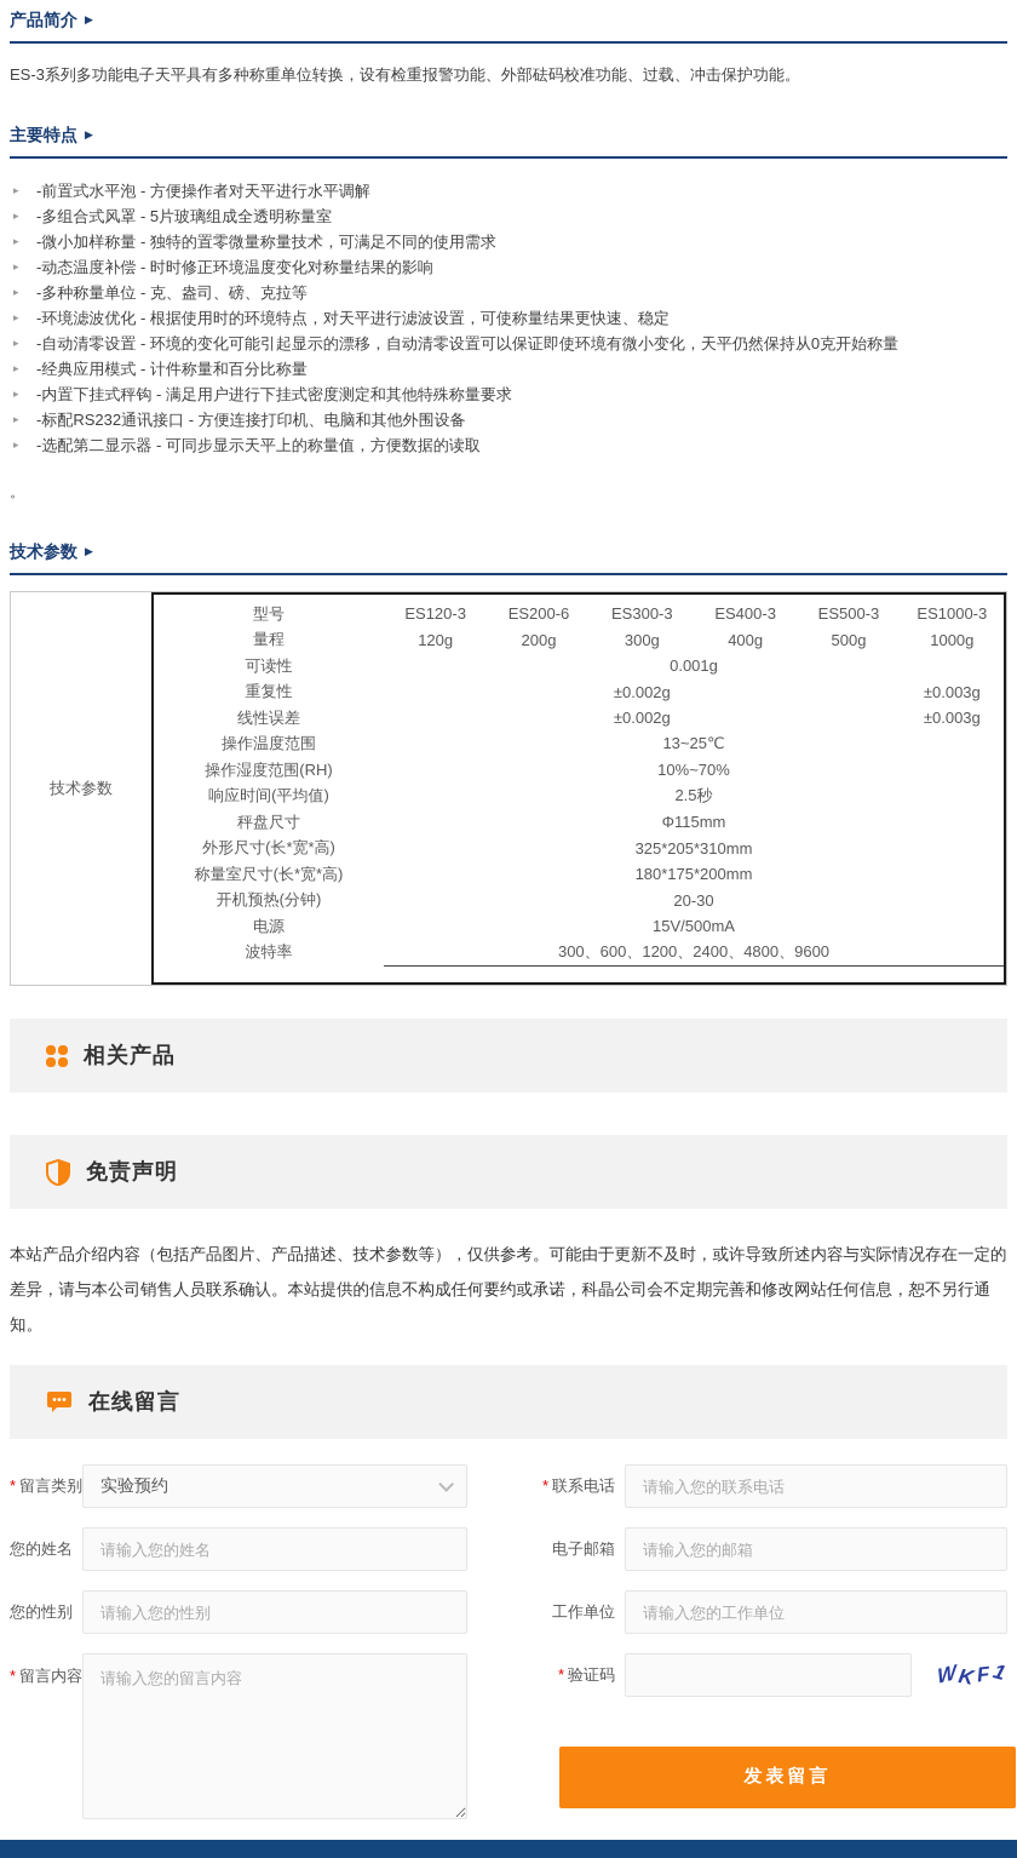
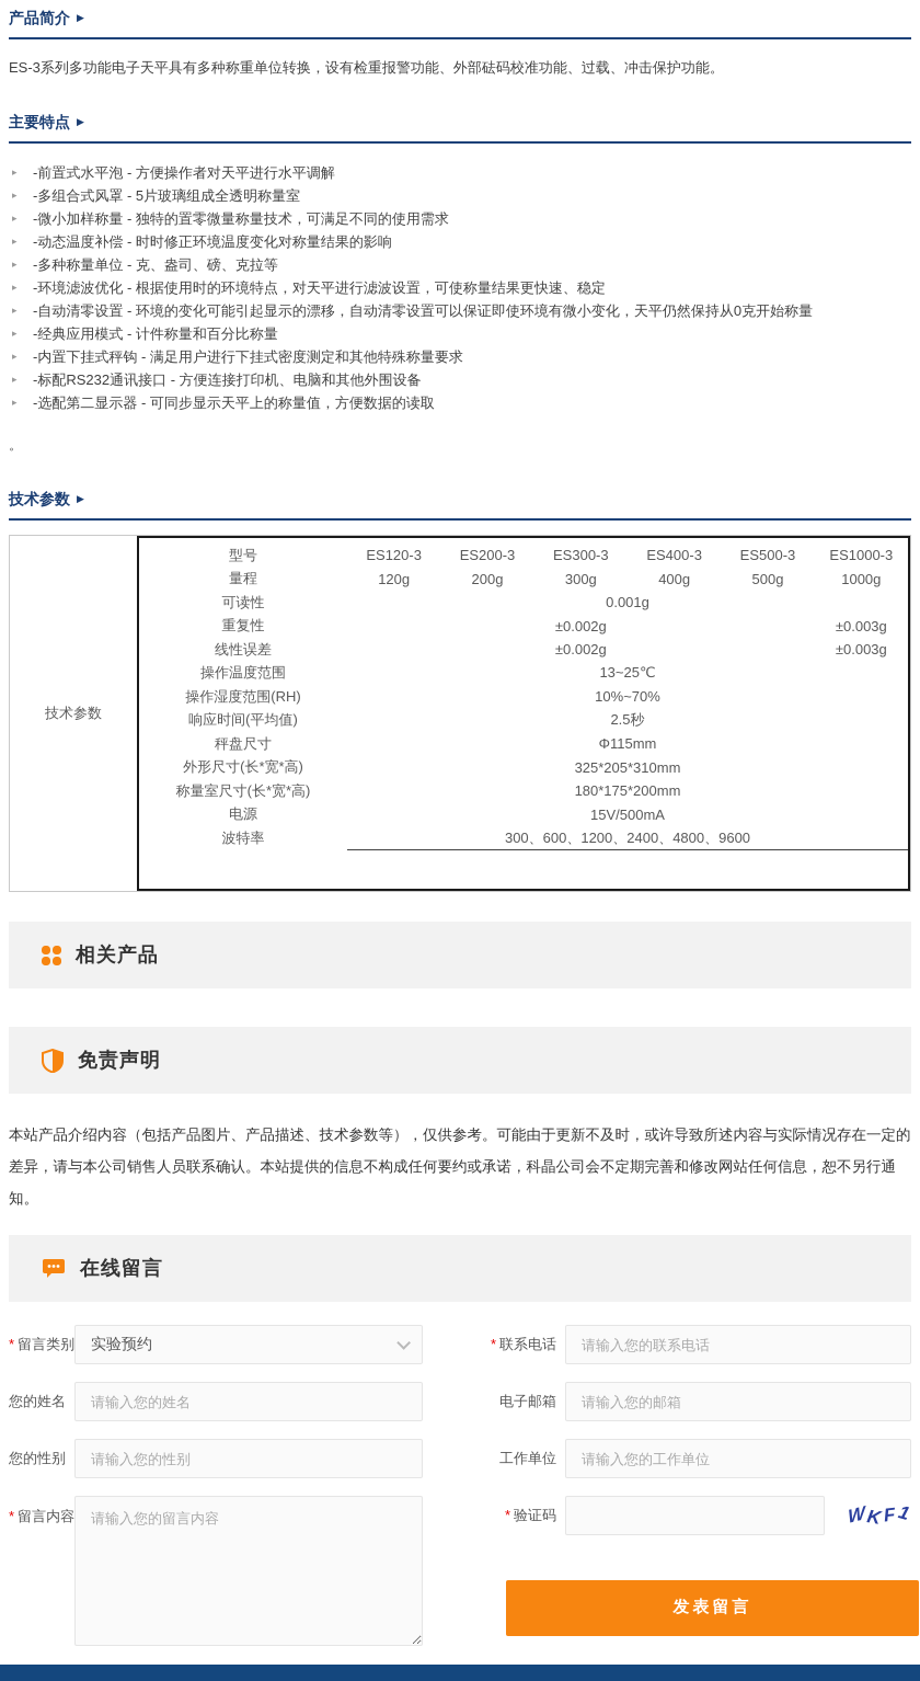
  产品简介
  ▶
  ES-3系列多功能电子天平具有多种称重单位转换，设有检重报警功能、外部砝码校准功能、过载、冲击保护功能。
  主要特点
  ▶
  ▸
  -前置式水平泡 - 方便操作者对天平进行水平调解
  ▸
  -多组合式风罩 - 5片玻璃组成全透明称量室
  ▸
  -微小加样称量 - 独特的置零微量称量技术，可满足不同的使用需求
  ▸
  -动态温度补偿 - 时时修正环境温度变化对称量结果的影响
  ▸
  -多种称量单位 - 克、盎司、磅、克拉等
  ▸
  -环境滤波优化 - 根据使用时的环境特点，对天平进行滤波设置，可使称量结果更快速、稳定
  ▸
  -自动清零设置 - 环境的变化可能引起显示的漂移，自动清零设置可以保证即使环境有微小变化，天平仍然保持从0克开始称量
  ▸
  -经典应用模式 - 计件称量和百分比称量
  ▸
  -内置下挂式秤钩 - 满足用户进行下挂式密度测定和其他特殊称量要求
  ▸
  -标配RS232通讯接口 - 方便连接打印机、电脑和其他外围设备
  ▸
  -选配第二显示器 - 可同步显示天平上的称量值，方便数据的读取
  。
  技术参数
  ▶
  技术参数
- 型号	ES120-3	ES200-6	ES300-3	ES400-3	ES500-3	ES1000-3
+ 型号	ES120-3	ES200-3	ES300-3	ES400-3	ES500-3	ES1000-3
  量程	120g	200g	300g	400g	500g	1000g
  可读性	0.001g
  重复性	±0.002g	±0.003g
  线性误差	±0.002g	±0.003g
  操作温度范围	13~25℃
  操作湿度范围(RH)	10%~70%
  响应时间(平均值)	2.5秒
  秤盘尺寸	Φ115mm
  外形尺寸(长*宽*高)	325*205*310mm
  称量室尺寸(长*宽*高)	180*175*200mm
- 开机预热(分钟)	20-30
  电源	15V/500mA
  波特率	300、600、1200、2400、4800、9600
  相关产品
  免责声明
  本站产品介绍内容（包括产品图片、产品描述、技术参数等），仅供参考。可能由于更新不及时，或许导致所述内容与实际情况存在一定的差异，请与本公司销售人员联系确认。本站提供的信息不构成任何要约或承诺，科晶公司会不定期完善和修改网站任何信息，恕不另行通知。
  在线留言
  * 留言类别
  实验预约
  * 联系电话
  请输入您的联系电话
  您的姓名
  请输入您的姓名
  电子邮箱
  请输入您的邮箱
  您的性别
  请输入您的性别
  工作单位
  请输入您的工作单位
  * 留言内容
  请输入您的留言内容
  * 验证码
  发表留言
